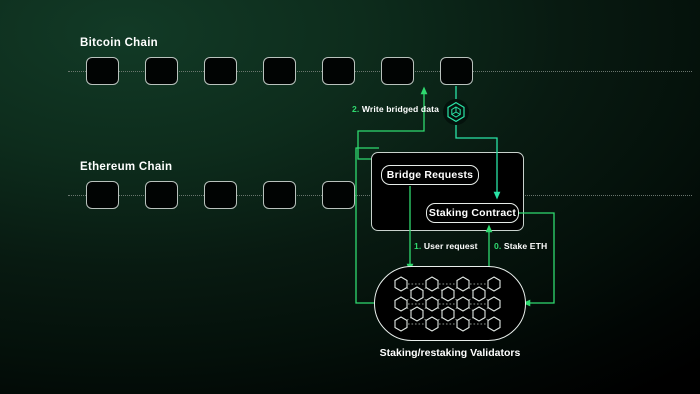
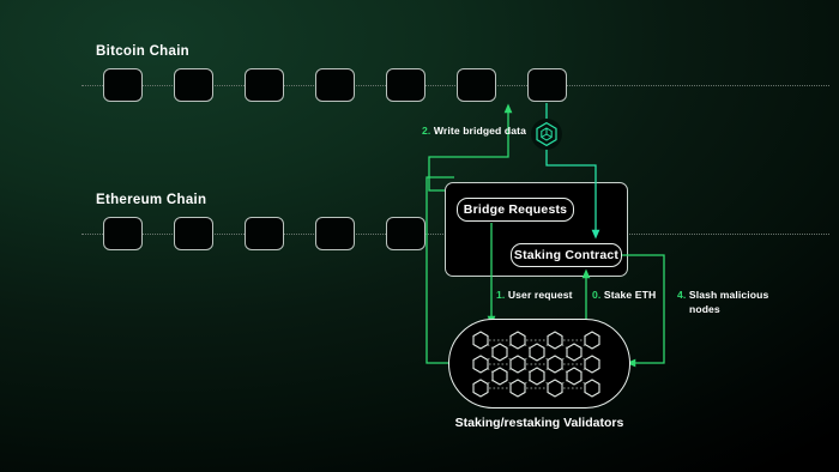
  Bitcoin Chain
  Ethereum Chain
  Bridge Requests
  Staking Contract
  Staking/restaking Validators
  2. Write bridged data
  1. User request
  0. Stake ETH
+ 4. Slash malicious
+ nodes
